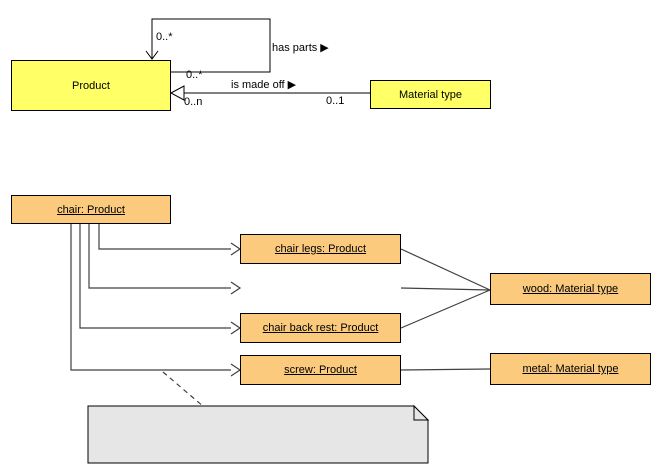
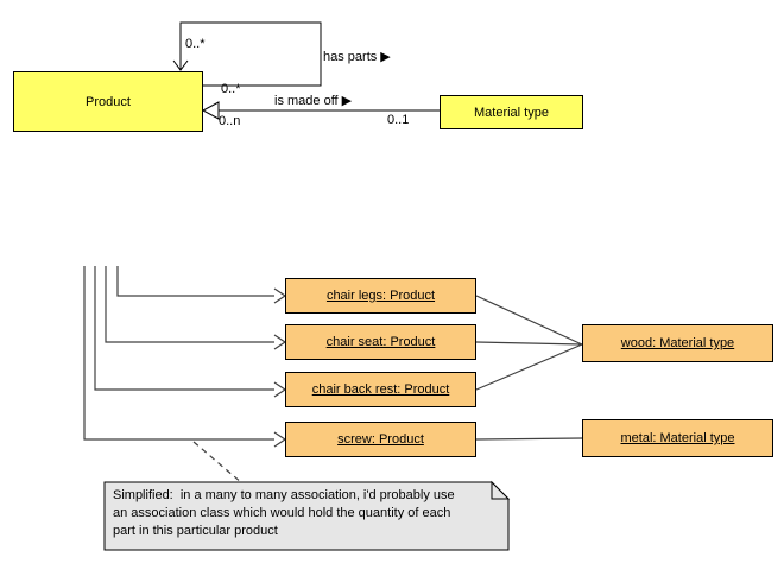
  Product
  Material type
  0..*
  has parts ▶
  0..*
  is made off ▶
  0..n
  0..1
- chair: Product
  chair legs: Product
+ chair seat: Product
  chair back rest: Product
  screw: Product
  wood: Material type
  metal: Material type
+ Simplified: in a many to many association, i'd probably use
+ an association class which would hold the quantity of each
+ part in this particular product
